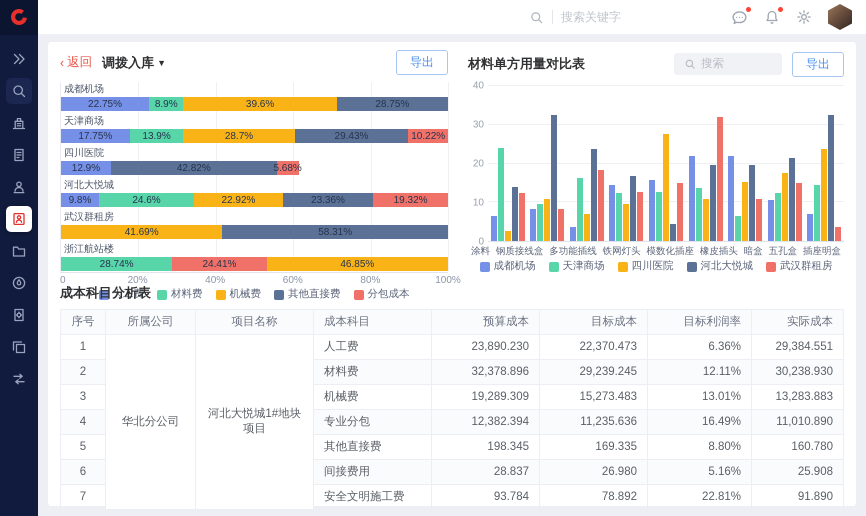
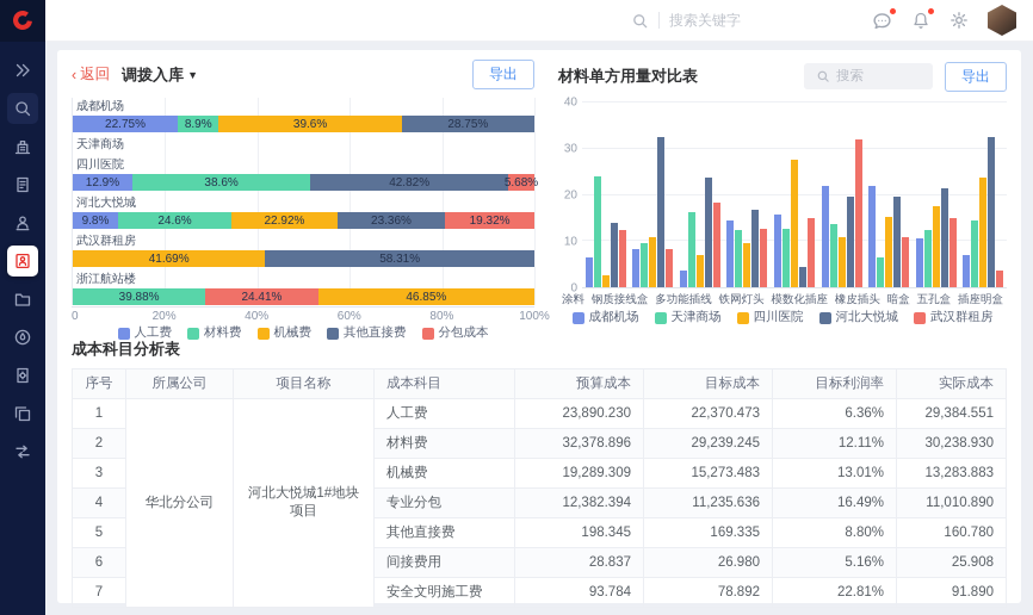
  搜索关键字
  ‹
  返回
  调拨入库
  ▼
  导出
  成都机场
  22.75%
  8.9%
  39.6%
  28.75%
  天津商场
- 17.75%
- 13.9%
- 28.7%
- 29.43%
- 10.22%
  四川医院
  12.9%
+ 38.6%
  42.82%
  5.68%
  河北大悦城
  9.8%
  24.6%
  22.92%
  23.36%
  19.32%
  武汉群租房
  41.69%
  58.31%
  浙江航站楼
- 28.74%
+ 39.88%
  24.41%
  46.85%
  0
  20%
  40%
  60%
  80%
  100%
  人工费
  材料费
  机械费
  其他直接费
  分包成本
  材料单方用量对比表
  搜索
  导出
  0
  10
  20
  30
  40
  涂料
  钢质接线盒
  多功能插线
  铁网灯头
  模数化插座
  橡皮插头
  暗盒
  五孔盒
  插座明盒
  成都机场
  天津商场
  四川医院
  河北大悦城
  武汉群租房
  成本科目分析表
  序号	所属公司	项目名称	成本科目	预算成本	目标成本	目标利润率	实际成本
  1	华北分公司	河北大悦城1#地块项目	人工费	23,890.230	22,370.473	6.36%	29,384.551
  2	材料费	32,378.896	29,239.245	12.11%	30,238.930
  3	机械费	19,289.309	15,273.483	13.01%	13,283.883
  4	专业分包	12,382.394	11,235.636	16.49%	11,010.890
  5	其他直接费	198.345	169.335	8.80%	160.780
  6	间接费用	28.837	26.980	5.16%	25.908
  7	安全文明施工费	93.784	78.892	22.81%	91.890
